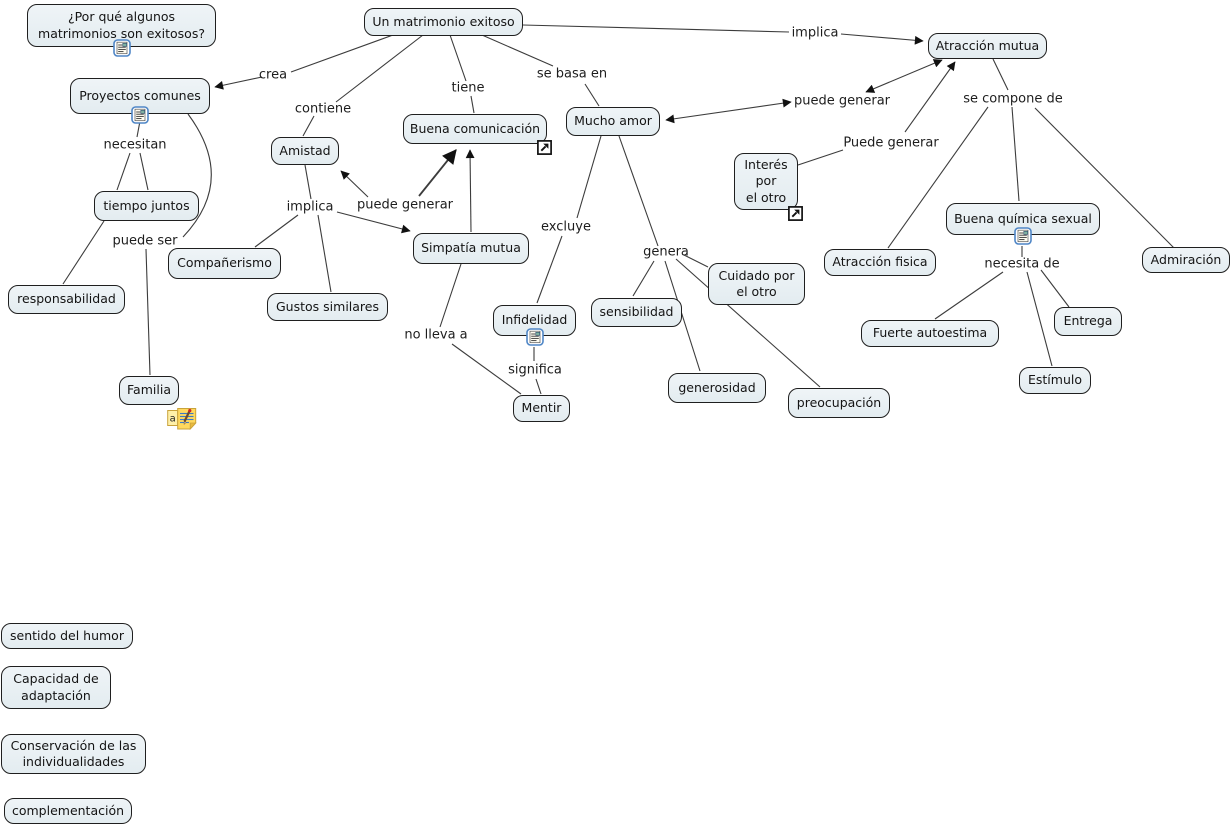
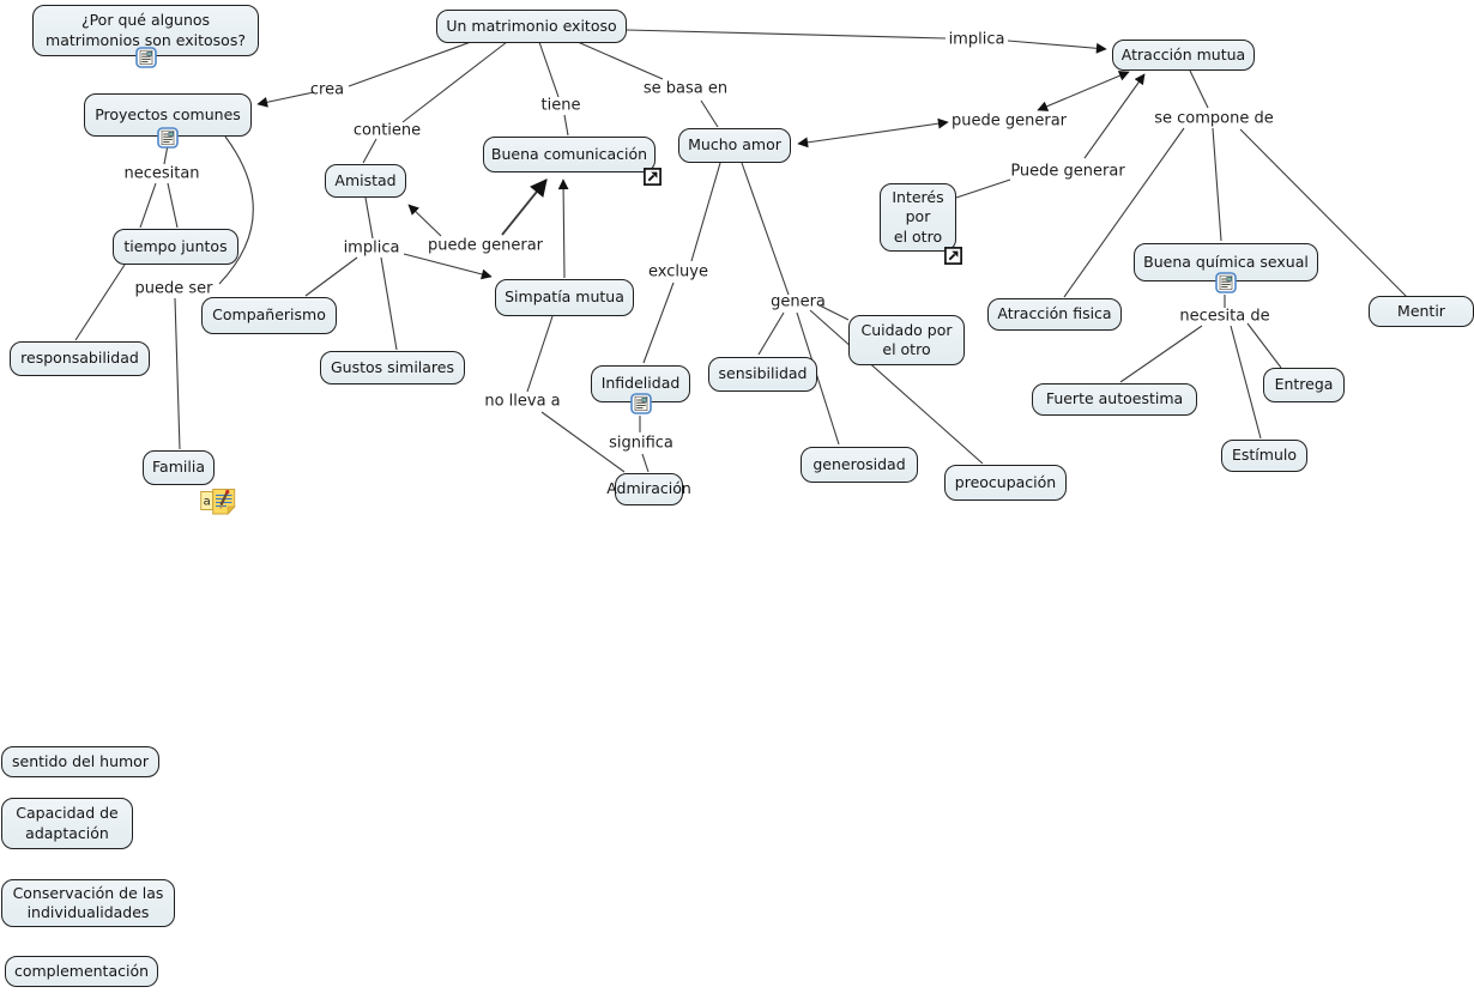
  ¿Por qué algunos
  matrimonios son exitosos?
  Un matrimonio exitoso
  Proyectos comunes
  Amistad
  Buena comunicación
  Mucho amor
  Atracción mutua
  Interés
  por
  el otro
  Simpatía mutua
  tiempo juntos
  Compañerismo
  Gustos similares
  responsabilidad
  Familia
  Infidelidad
- Mentir
+ Admiración
  sensibilidad
  generosidad
  preocupación
  Cuidado por
  el otro
  Atracción fisica
  Buena química sexual
- Admiración
+ Mentir
  Fuerte autoestima
  Entrega
  Estímulo
  sentido del humor
  Capacidad de
  adaptación
  Conservación de las
  individualidades
  complementación
  crea
  contiene
  tiene
  se basa en
  implica
  necesitan
  puede ser
  implica
  puede generar
  puede generar
  Puede generar
  se compone de
  excluye
  genera
  no lleva a
  significa
  necesita de
  a
